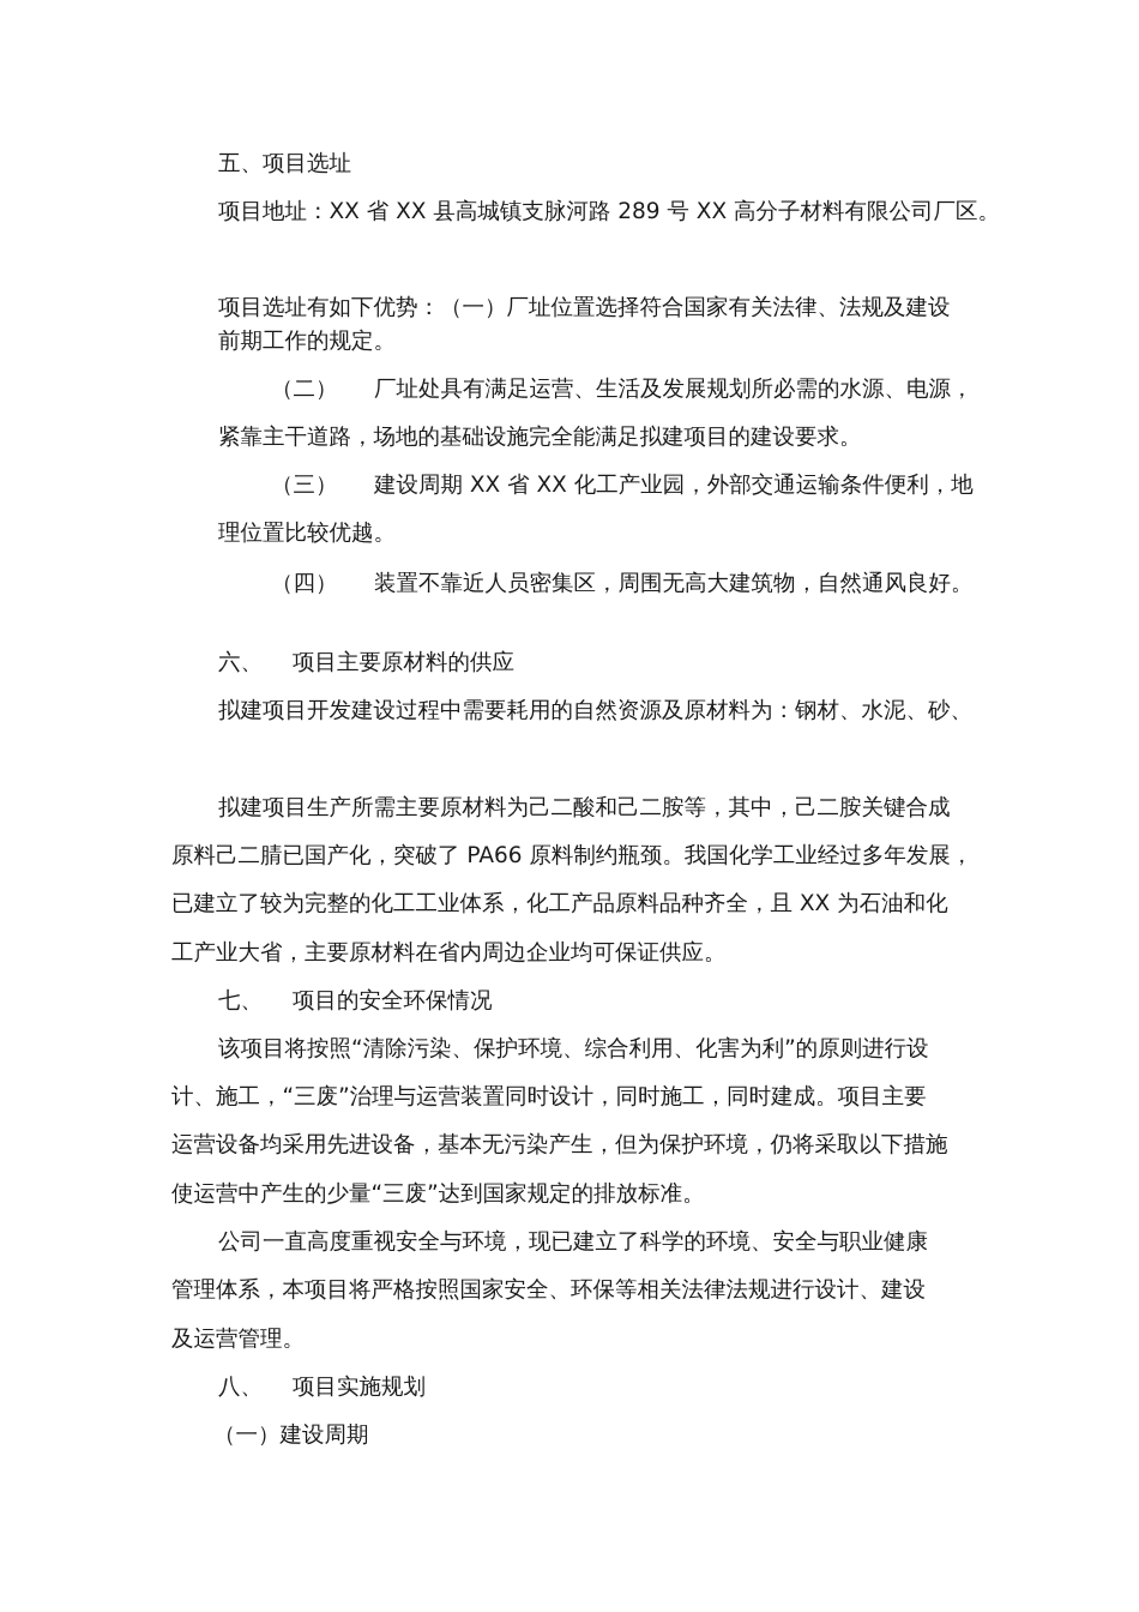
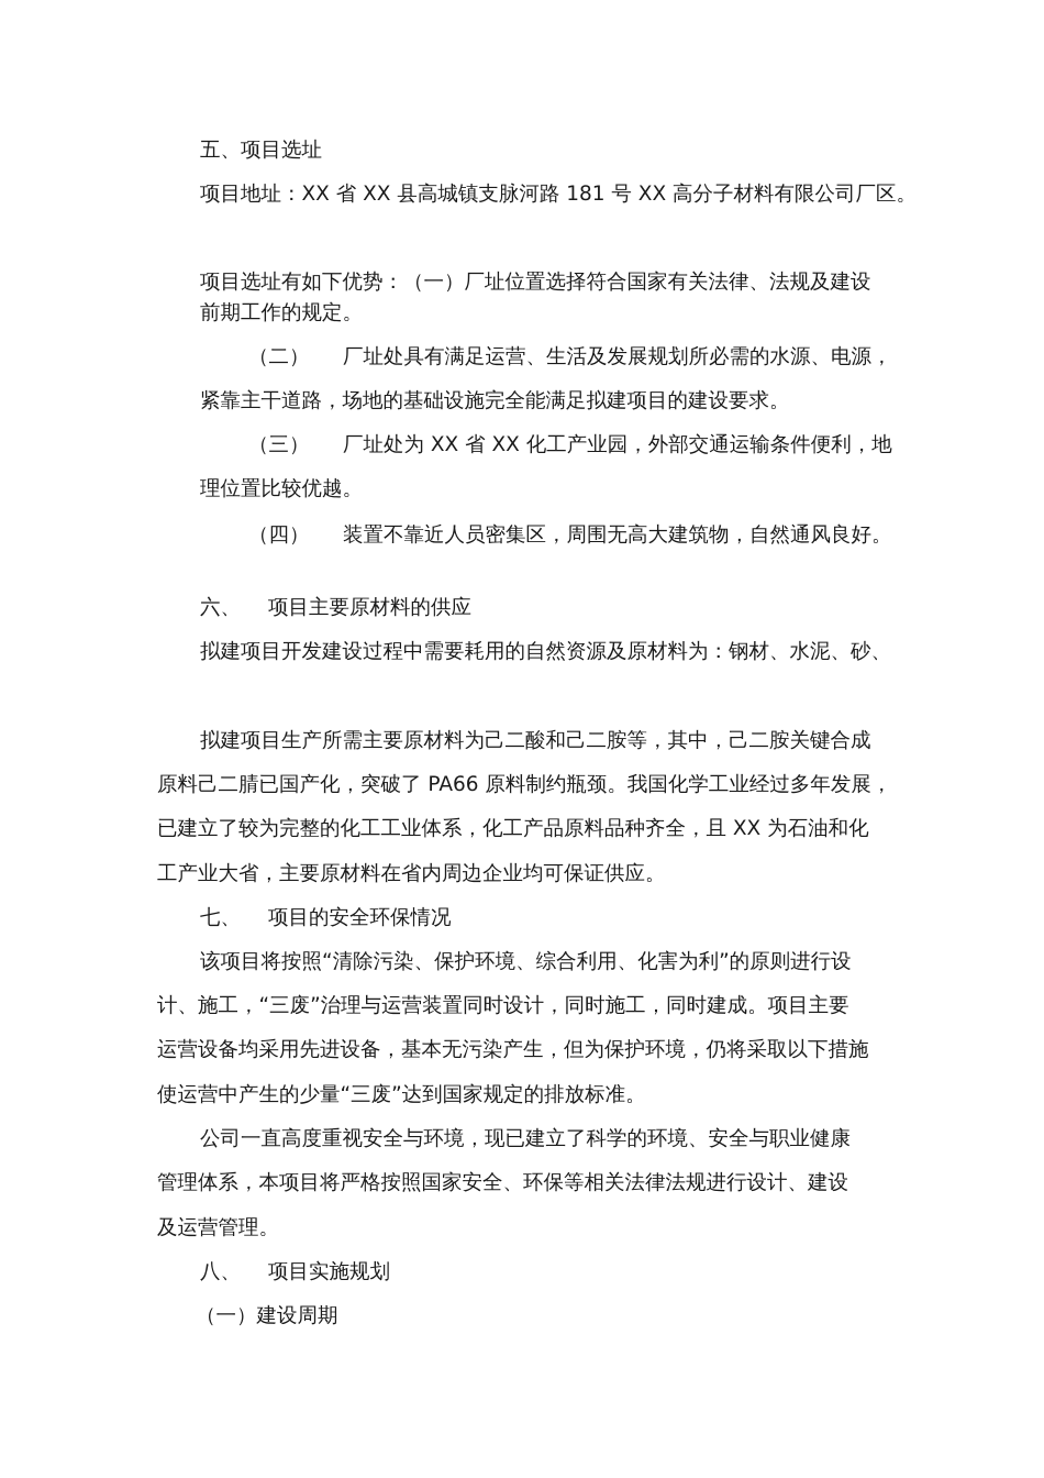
  五、项目选址
- 项目地址：XX 省 XX 县高城镇支脉河路 289 号 XX 高分子材料有限公司厂区。
+ 项目地址：XX 省 XX 县高城镇支脉河路 181 号 XX 高分子材料有限公司厂区。
  项目选址有如下优势：（一）厂址位置选择符合国家有关法律、法规及建设
  前期工作的规定。
  （二）
  厂址处具有满足运营、生活及发展规划所必需的水源、电源，
  紧靠主干道路，场地的基础设施完全能满足拟建项目的建设要求。
  （三）
- 建设周期 XX 省 XX 化工产业园，外部交通运输条件便利，地
+ 厂址处为 XX 省 XX 化工产业园，外部交通运输条件便利，地
  理位置比较优越。
  （四）
  装置不靠近人员密集区，周围无高大建筑物，自然通风良好。
  六、
  项目主要原材料的供应
  拟建项目开发建设过程中需要耗用的自然资源及原材料为：钢材、水泥、砂、
  拟建项目生产所需主要原材料为己二酸和己二胺等，其中，己二胺关键合成
  原料己二腈已国产化，突破了 PA66 原料制约瓶颈。我国化学工业经过多年发展，
  已建立了较为完整的化工工业体系，化工产品原料品种齐全，且 XX 为石油和化
  工产业大省，主要原材料在省内周边企业均可保证供应。
  七、
  项目的安全环保情况
  该项目将按照“清除污染、保护环境、综合利用、化害为利”的原则进行设
  计、施工，“三废”治理与运营装置同时设计，同时施工，同时建成。项目主要
  运营设备均采用先进设备，基本无污染产生，但为保护环境，仍将采取以下措施
  使运营中产生的少量“三废”达到国家规定的排放标准。
  公司一直高度重视安全与环境，现已建立了科学的环境、安全与职业健康
  管理体系，本项目将严格按照国家安全、环保等相关法律法规进行设计、建设
  及运营管理。
  八、
  项目实施规划
  （一）建设周期
